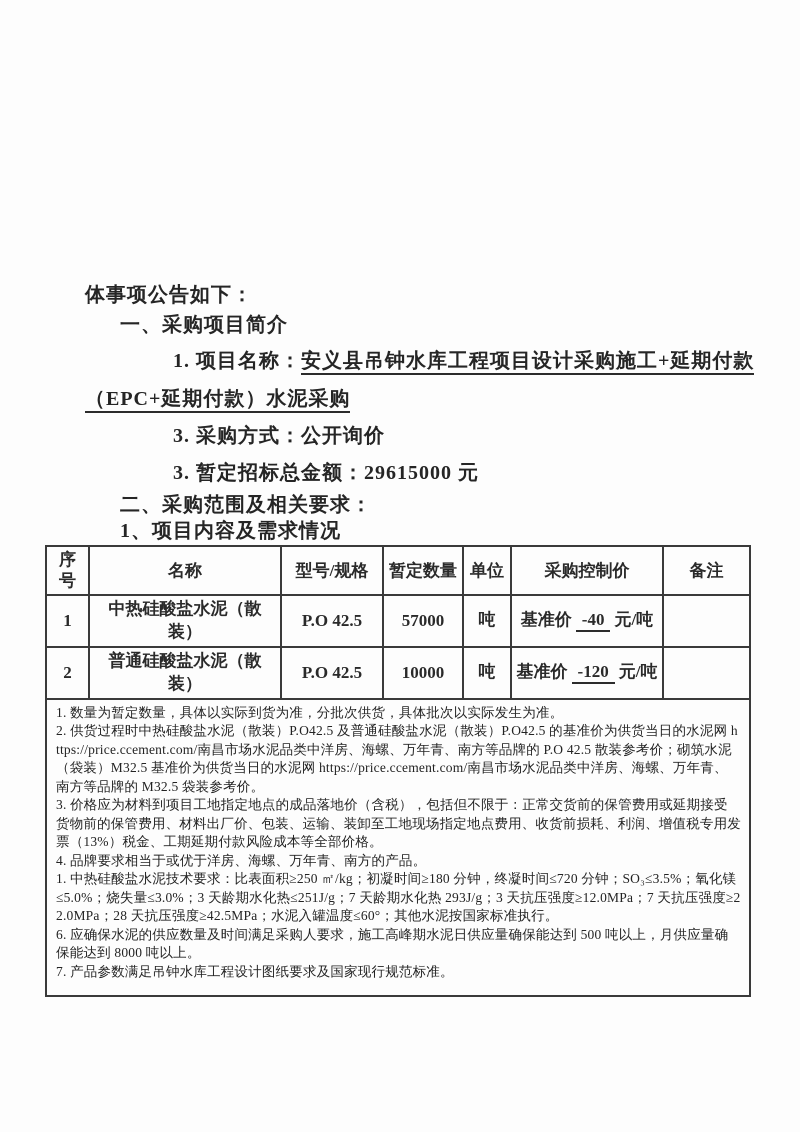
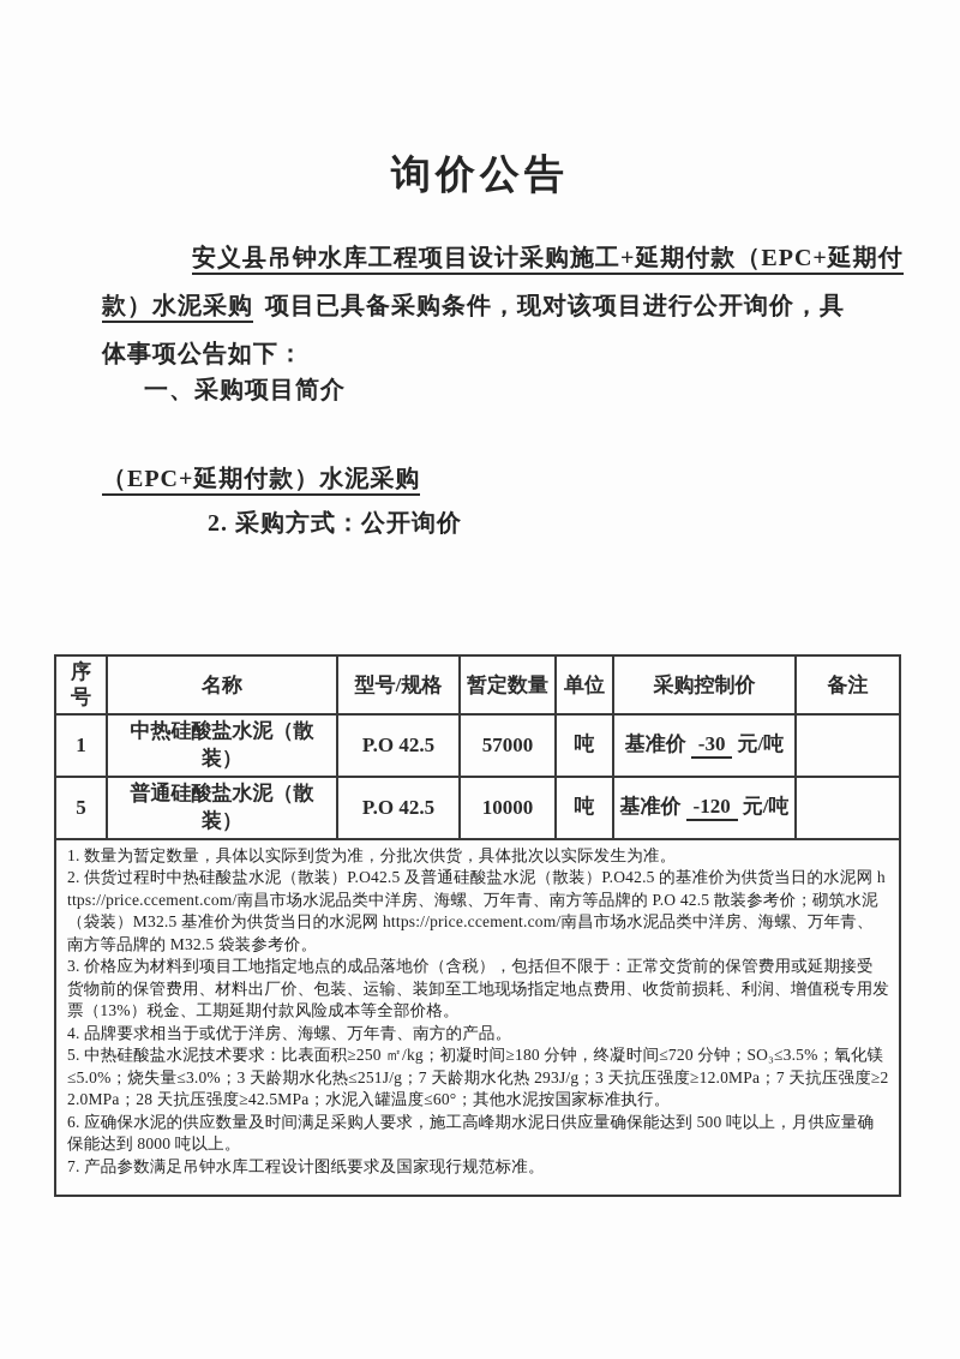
+ 询价公告
+ 安义县吊钟水库工程项目设计采购施工+延期付款（EPC+延期付
+ 款）水泥采购 项目已具备采购条件，现对该项目进行公开询价，具
  体事项公告如下：
  一、采购项目简介
- 1. 项目名称：安义县吊钟水库工程项目设计采购施工+延期付款
  （EPC+延期付款）水泥采购
- 3. 采购方式：公开询价
+ 2. 采购方式：公开询价
- 3. 暂定招标总金额：29615000 元
- 二、采购范围及相关要求：
- 1、项目内容及需求情况
  序号	名称	型号/规格	暂定数量	单位	采购控制价	备注
- 1	中热硅酸盐水泥（散装）	P.O 42.5	57000	吨	基准价 -40 元/吨
+ 1	中热硅酸盐水泥（散装）	P.O 42.5	57000	吨	基准价 -30 元/吨
- 2	普通硅酸盐水泥（散装）	P.O 42.5	10000	吨	基准价 -120 元/吨
+ 5	普通硅酸盐水泥（散装）	P.O 42.5	10000	吨	基准价 -120 元/吨
- 1. 数量为暂定数量，具体以实际到货为准，分批次供货，具体批次以实际发生为准。 2. 供货过程时中热硅酸盐水泥（散装）P.O42.5 及普通硅酸盐水泥（散装）P.O42.5 的基准价为供货当日的水泥网 https://price.ccement.com/南昌市场水泥品类中洋房、海螺、万年青、南方等品牌的 P.O 42.5 散装参考价；砌筑水泥（袋装）M32.5 基准价为供货当日的水泥网 https://price.ccement.com/南昌市场水泥品类中洋房、海螺、万年青、南方等品牌的 M32.5 袋装参考价。 3. 价格应为材料到项目工地指定地点的成品落地价（含税），包括但不限于：正常交货前的保管费用或延期接受货物前的保管费用、材料出厂价、包装、运输、装卸至工地现场指定地点费用、收货前损耗、利润、增值税专用发票（13%）税金、工期延期付款风险成本等全部价格。 4. 品牌要求相当于或优于洋房、海螺、万年青、南方的产品。 1. 中热硅酸盐水泥技术要求：比表面积≥250 ㎡/kg；初凝时间≥180 分钟，终凝时间≤720 分钟；SO₃≤3.5%；氧化镁≤5.0%；烧失量≤3.0%；3 天龄期水化热≤251J/g；7 天龄期水化热 293J/g；3 天抗压强度≥12.0MPa；7 天抗压强度≥22.0MPa；28 天抗压强度≥42.5MPa；水泥入罐温度≤60°；其他水泥按国家标准执行。 6. 应确保水泥的供应数量及时间满足采购人要求，施工高峰期水泥日供应量确保能达到 500 吨以上，月供应量确保能达到 8000 吨以上。 7. 产品参数满足吊钟水库工程设计图纸要求及国家现行规范标准。
+ 1. 数量为暂定数量，具体以实际到货为准，分批次供货，具体批次以实际发生为准。 2. 供货过程时中热硅酸盐水泥（散装）P.O42.5 及普通硅酸盐水泥（散装）P.O42.5 的基准价为供货当日的水泥网 https://price.ccement.com/南昌市场水泥品类中洋房、海螺、万年青、南方等品牌的 P.O 42.5 散装参考价；砌筑水泥（袋装）M32.5 基准价为供货当日的水泥网 https://price.ccement.com/南昌市场水泥品类中洋房、海螺、万年青、南方等品牌的 M32.5 袋装参考价。 3. 价格应为材料到项目工地指定地点的成品落地价（含税），包括但不限于：正常交货前的保管费用或延期接受货物前的保管费用、材料出厂价、包装、运输、装卸至工地现场指定地点费用、收货前损耗、利润、增值税专用发票（13%）税金、工期延期付款风险成本等全部价格。 4. 品牌要求相当于或优于洋房、海螺、万年青、南方的产品。 5. 中热硅酸盐水泥技术要求：比表面积≥250 ㎡/kg；初凝时间≥180 分钟，终凝时间≤720 分钟；SO₃≤3.5%；氧化镁≤5.0%；烧失量≤3.0%；3 天龄期水化热≤251J/g；7 天龄期水化热 293J/g；3 天抗压强度≥12.0MPa；7 天抗压强度≥22.0MPa；28 天抗压强度≥42.5MPa；水泥入罐温度≤60°；其他水泥按国家标准执行。 6. 应确保水泥的供应数量及时间满足采购人要求，施工高峰期水泥日供应量确保能达到 500 吨以上，月供应量确保能达到 8000 吨以上。 7. 产品参数满足吊钟水库工程设计图纸要求及国家现行规范标准。
